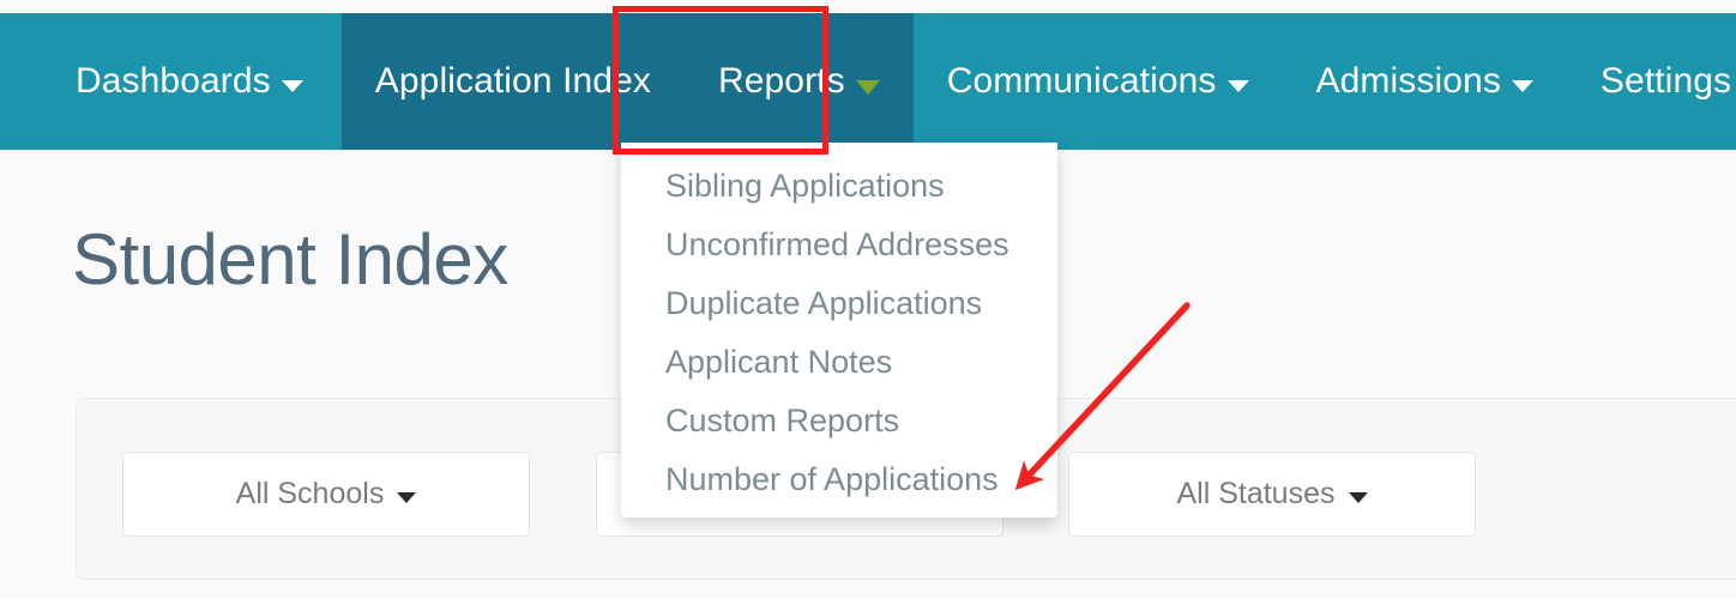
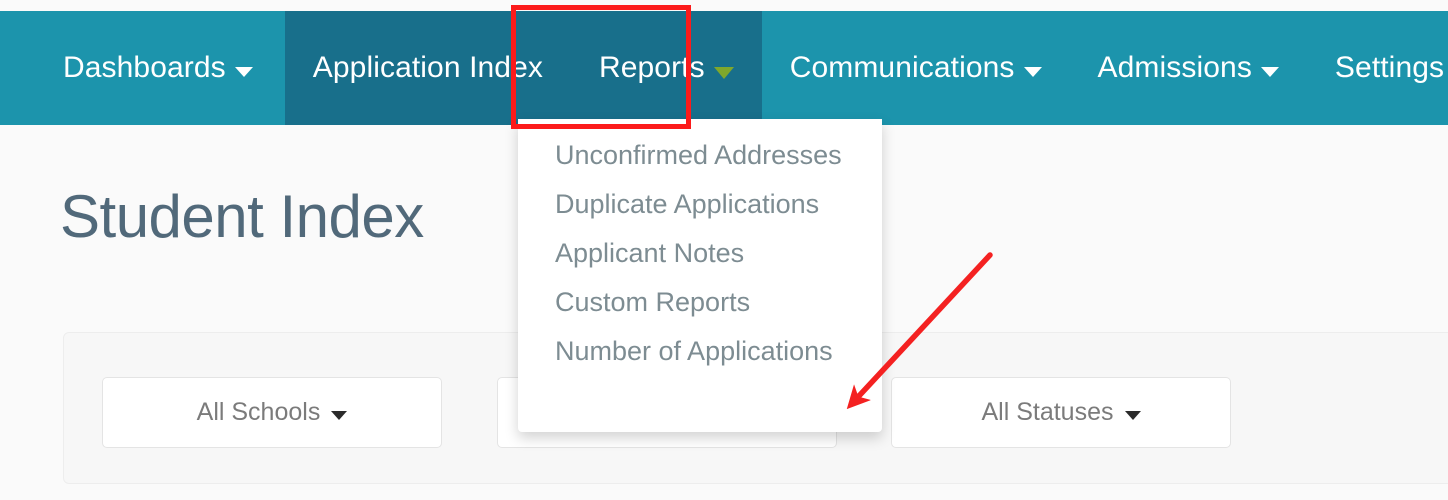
  Dashboards
  Application Index
  Reports
  Communications
  Admissions
  Settings
  Student Index
  All Schools
  All Statuses
- Sibling Applications
  Unconfirmed Addresses
  Duplicate Applications
  Applicant Notes
  Custom Reports
  Number of Applications
